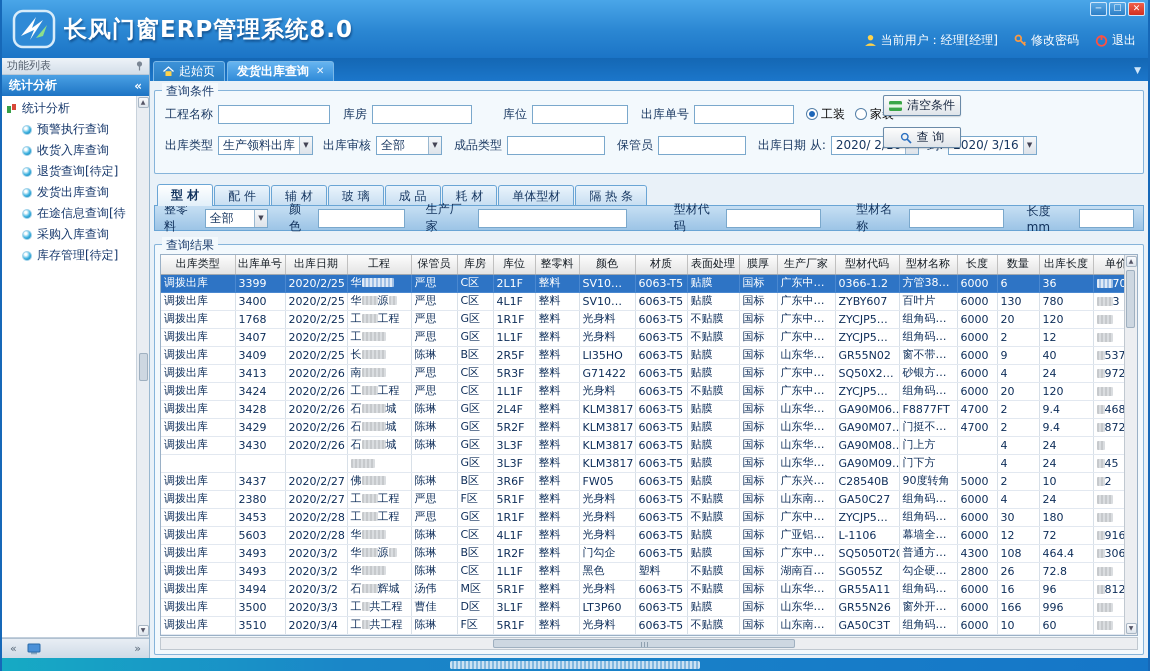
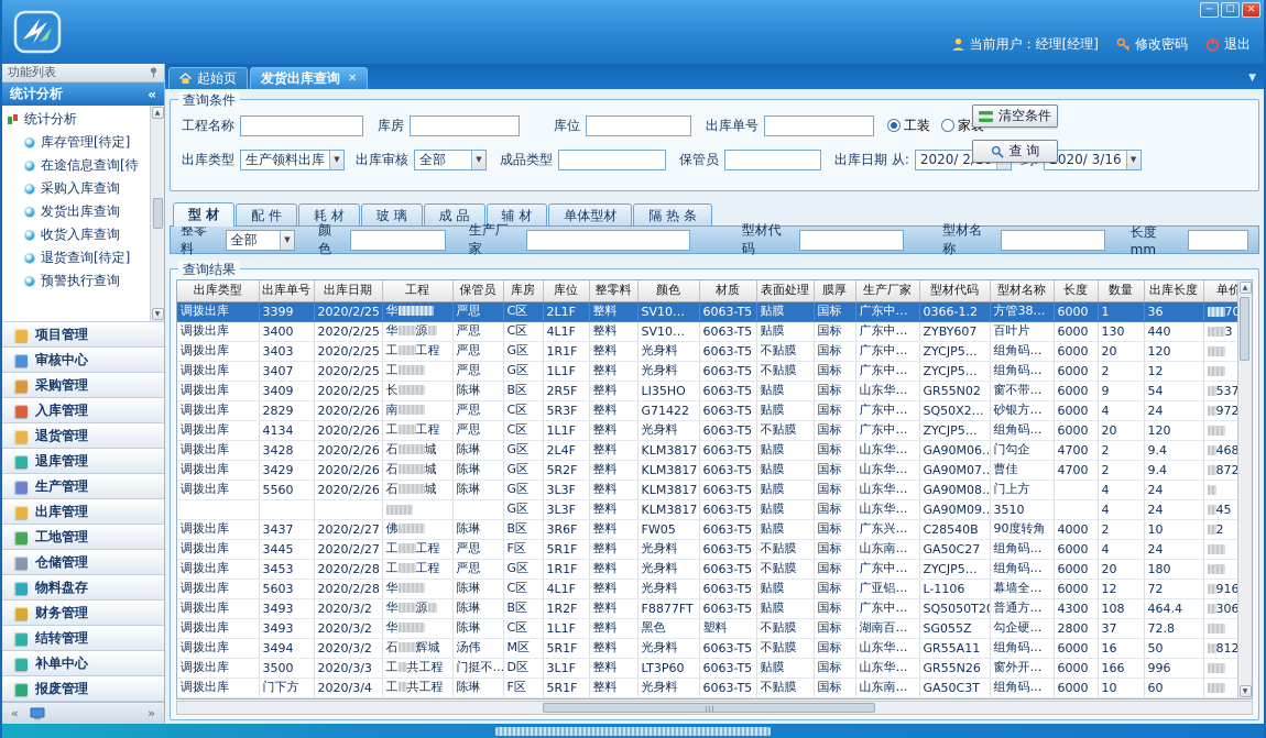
- 长风门窗ERP管理系统8.0
  ─
  ☐
  ✕
  当前用户：经理[经理]
  修改密码
  退出
  功能列表
  统计分析
  «
  统计分析
- 预警执行查询
+ 库存管理[待定]
- 收货入库查询
+ 在途信息查询[待
- 退货查询[待定]
+ 采购入库查询
  发货出库查询
- 在途信息查询[待
+ 收货入库查询
- 采购入库查询
+ 退货查询[待定]
- 库存管理[待定]
+ 预警执行查询
+ 项目管理
+ 审核中心
+ 采购管理
+ 入库管理
+ 退货管理
+ 退库管理
+ 生产管理
+ 出库管理
+ 工地管理
+ 仓储管理
+ 物料盘存
+ 财务管理
+ 结转管理
+ 补单中心
+ 报废管理
  «
  »
  起始页
  发货出库查询
  ✕
  ▼
  查询条件
  工程名称
  库房
  库位
  出库单号
  工装
  出库类型
  生产领料出库
  ▼
  出库审核
  全部
  ▼
  成品类型
  保管员
  出库日期 从:
  020/ 3/16
  ▼
  清空条件
  查 询
  型 材
  配 件
- 辅 材
+ 耗 材
  玻 璃
  成 品
- 耗 材
+ 辅 材
  单体型材
  隔 热 条
  整零料
  全部
  ▼
  颜色
  生产厂家
  型材代码
  型材名称
  长度mm
  查询结果
  出库类型	出库单号	出库日期	工程	保管员	库房	库位	整零料	颜色	材质	表面处理	膜厚	生产厂家	型材代码	型材名称	长度	数量	出库长度	单价
- 调拨出库	3399	2020/2/25	华	严思	C区	2L1F	整料	SV10…	6063-T5	贴膜	国标	广东中…	0366-1.2	方管38…	6000	6	36	70
+ 调拨出库	3399	2020/2/25	华	严思	C区	2L1F	整料	SV10…	6063-T5	贴膜	国标	广东中…	0366-1.2	方管38…	6000	1	36	70
- 调拨出库	3400	2020/2/25	华 源	严思	C区	4L1F	整料	SV10…	6063-T5	贴膜	国标	广东中…	ZYBY607	百叶片	6000	130	780	3
+ 调拨出库	3400	2020/2/25	华 源	严思	C区	4L1F	整料	SV10…	6063-T5	贴膜	国标	广东中…	ZYBY607	百叶片	6000	130	440	3
- 调拨出库	1768	2020/2/25	工 工程	严思	G区	1R1F	整料	光身料	6063-T5	不贴膜	国标	广东中…	ZYCJP5…	组角码…	6000	20	120
+ 调拨出库	3403	2020/2/25	工 工程	严思	G区	1R1F	整料	光身料	6063-T5	不贴膜	国标	广东中…	ZYCJP5…	组角码…	6000	20	120
  调拨出库	3407	2020/2/25	工	严思	G区	1L1F	整料	光身料	6063-T5	不贴膜	国标	广东中…	ZYCJP5…	组角码…	6000	2	12
- 调拨出库	3409	2020/2/25	长	陈琳	B区	2R5F	整料	LI35HO	6063-T5	贴膜	国标	山东华…	GR55N02	窗不带…	6000	9	40	537
+ 调拨出库	3409	2020/2/25	长	陈琳	B区	2R5F	整料	LI35HO	6063-T5	贴膜	国标	山东华…	GR55N02	窗不带…	6000	9	54	537
- 调拨出库	3413	2020/2/26	南	严思	C区	5R3F	整料	G71422	6063-T5	贴膜	国标	广东中…	SQ50X2…	砂银方…	6000	4	24	972
+ 调拨出库	2829	2020/2/26	南	严思	C区	5R3F	整料	G71422	6063-T5	贴膜	国标	广东中…	SQ50X2…	砂银方…	6000	4	24	972
- 调拨出库	3424	2020/2/26	工 工程	严思	C区	1L1F	整料	光身料	6063-T5	不贴膜	国标	广东中…	ZYCJP5…	组角码…	6000	20	120
+ 调拨出库	4134	2020/2/26	工 工程	严思	C区	1L1F	整料	光身料	6063-T5	不贴膜	国标	广东中…	ZYCJP5…	组角码…	6000	20	120
- 调拨出库	3428	2020/2/26	石 城	陈琳	G区	2L4F	整料	KLM3817	6063-T5	贴膜	国标	山东华…	GA90M06…	F8877FT	4700	2	9.4	468
+ 调拨出库	3428	2020/2/26	石 城	陈琳	G区	2L4F	整料	KLM3817	6063-T5	贴膜	国标	山东华…	GA90M06…	门勾企	4700	2	9.4	468
- 调拨出库	3429	2020/2/26	石 城	陈琳	G区	5R2F	整料	KLM3817	6063-T5	贴膜	国标	山东华…	GA90M07…	门挺不…	4700	2	9.4	872
+ 调拨出库	3429	2020/2/26	石 城	陈琳	G区	5R2F	整料	KLM3817	6063-T5	贴膜	国标	山东华…	GA90M07…	曹佳	4700	2	9.4	872
- 调拨出库	3430	2020/2/26	石 城	陈琳	G区	3L3F	整料	KLM3817	6063-T5	贴膜	国标	山东华…	GA90M08…	门上方		4	24
+ 调拨出库	5560	2020/2/26	石 城	陈琳	G区	3L3F	整料	KLM3817	6063-T5	贴膜	国标	山东华…	GA90M08…	门上方		4	24
- 					G区	3L3F	整料	KLM3817	6063-T5	贴膜	国标	山东华…	GA90M09…	门下方		4	24	45
+ 					G区	3L3F	整料	KLM3817	6063-T5	贴膜	国标	山东华…	GA90M09…	3510		4	24	45
- 调拨出库	3437	2020/2/27	佛	陈琳	B区	3R6F	整料	FW05	6063-T5	贴膜	国标	广东兴…	C28540B	90度转角	5000	2	10	2
+ 调拨出库	3437	2020/2/27	佛	陈琳	B区	3R6F	整料	FW05	6063-T5	贴膜	国标	广东兴…	C28540B	90度转角	4000	2	10	2
- 调拨出库	2380	2020/2/27	工 工程	严思	F区	5R1F	整料	光身料	6063-T5	不贴膜	国标	山东南…	GA50C27	组角码…	6000	4	24
+ 调拨出库	3445	2020/2/27	工 工程	严思	F区	5R1F	整料	光身料	6063-T5	不贴膜	国标	山东南…	GA50C27	组角码…	6000	4	24
- 调拨出库	3453	2020/2/28	工 工程	严思	G区	1R1F	整料	光身料	6063-T5	不贴膜	国标	广东中…	ZYCJP5…	组角码…	6000	30	180
+ 调拨出库	3453	2020/2/28	工 工程	严思	G区	1R1F	整料	光身料	6063-T5	不贴膜	国标	广东中…	ZYCJP5…	组角码…	6000	20	180
  调拨出库	5603	2020/2/28	华	陈琳	C区	4L1F	整料	光身料	6063-T5	贴膜	国标	广亚铝…	L-1106	幕墙全…	6000	12	72	916
- 调拨出库	3493	2020/3/2	华 源	陈琳	B区	1R2F	整料	门勾企	6063-T5	贴膜	国标	广东中…	SQ5050T2	普通方…	4300	108	464.4	306
+ 调拨出库	3493	2020/3/2	华 源	陈琳	B区	1R2F	整料	F8877FT	6063-T5	贴膜	国标	广东中…	SQ5050T2	普通方…	4300	108	464.4	306
- 调拨出库	3493	2020/3/2	华	陈琳	C区	1L1F	整料	黑色	塑料	不贴膜	国标	湖南百…	SG055Z	勾企硬…	2800	26	72.8
+ 调拨出库	3493	2020/3/2	华	陈琳	C区	1L1F	整料	黑色	塑料	不贴膜	国标	湖南百…	SG055Z	勾企硬…	2800	37	72.8
- 调拨出库	3494	2020/3/2	石 辉城	汤伟	M区	5R1F	整料	光身料	6063-T5	不贴膜	国标	山东华…	GR55A11	组角码…	6000	16	96	812
+ 调拨出库	3494	2020/3/2	石 辉城	汤伟	M区	5R1F	整料	光身料	6063-T5	不贴膜	国标	山东华…	GR55A11	组角码…	6000	16	50	812
- 调拨出库	3500	2020/3/3	工 共工程	曹佳	D区	3L1F	整料	LT3P60	6063-T5	贴膜	国标	山东华…	GR55N26	窗外开…	6000	166	996
+ 调拨出库	3500	2020/3/3	工 共工程	门挺不…	D区	3L1F	整料	LT3P60	6063-T5	贴膜	国标	山东华…	GR55N26	窗外开…	6000	166	996
- 调拨出库	3510	2020/3/4	工 共工程	陈琳	F区	5R1F	整料	光身料	6063-T5	不贴膜	国标	山东南…	GA50C3T	组角码…	6000	10	60
+ 调拨出库	门下方	2020/3/4	工 共工程	陈琳	F区	5R1F	整料	光身料	6063-T5	不贴膜	国标	山东南…	GA50C3T	组角码…	6000	10	60
